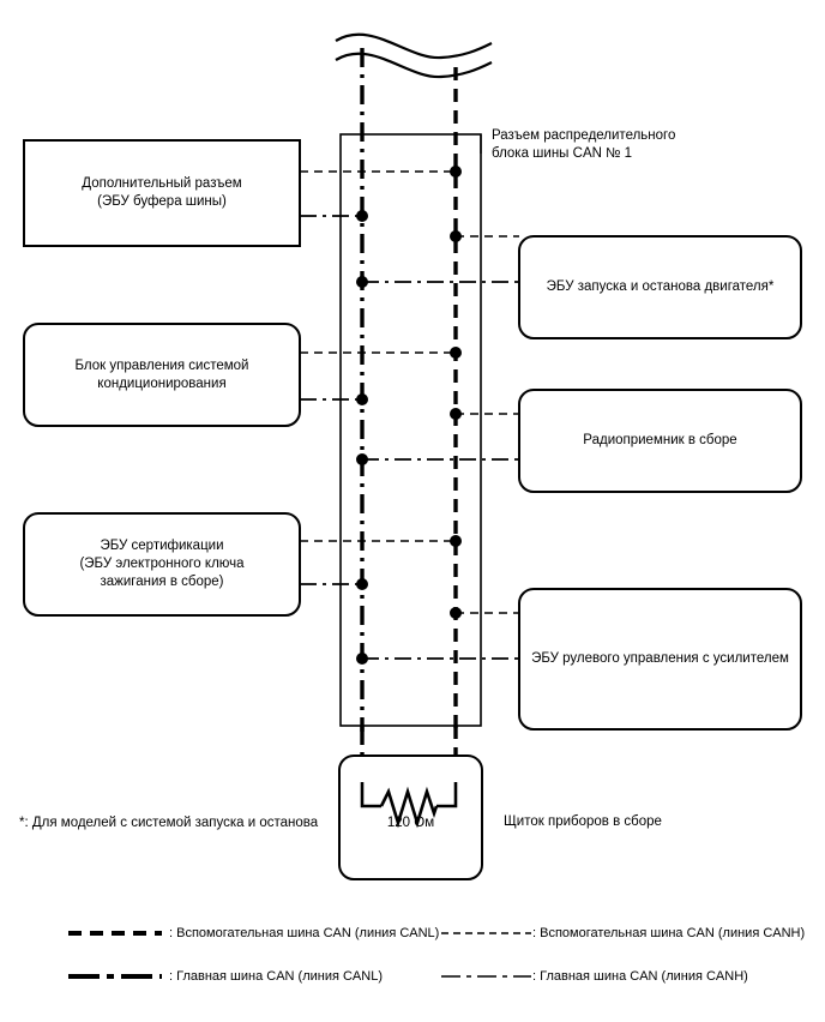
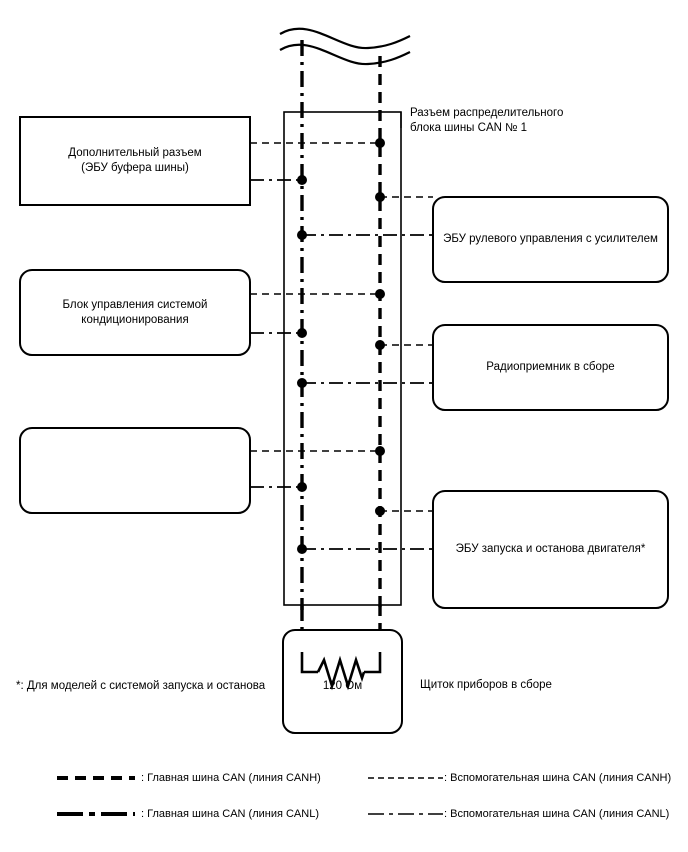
  Дополнительный разъем
  (ЭБУ буфера шины)
  Блок управления системой
  кондиционирования
- ЭБУ сертификации
- (ЭБУ электронного ключа
- зажигания в сборе)
- ЭБУ запуска и останова двигателя*
+ ЭБУ рулевого управления с усилителем
  Радиоприемник в сборе
- ЭБУ рулевого управления с усилителем
+ ЭБУ запуска и останова двигателя*
  Разъем распределительного
  блока шины CAN № 1
  120 Ом
  Щиток приборов в сборе
  *: Для моделей с системой запуска и останова
- : Вспомогательная шина CAN (линия CANL)
+ : Главная шина CAN (линия CANH)
  : Вспомогательная шина CAN (линия CANH)
  : Главная шина CAN (линия CANL)
- : Главная шина CAN (линия CANH)
+ : Вспомогательная шина CAN (линия CANL)
